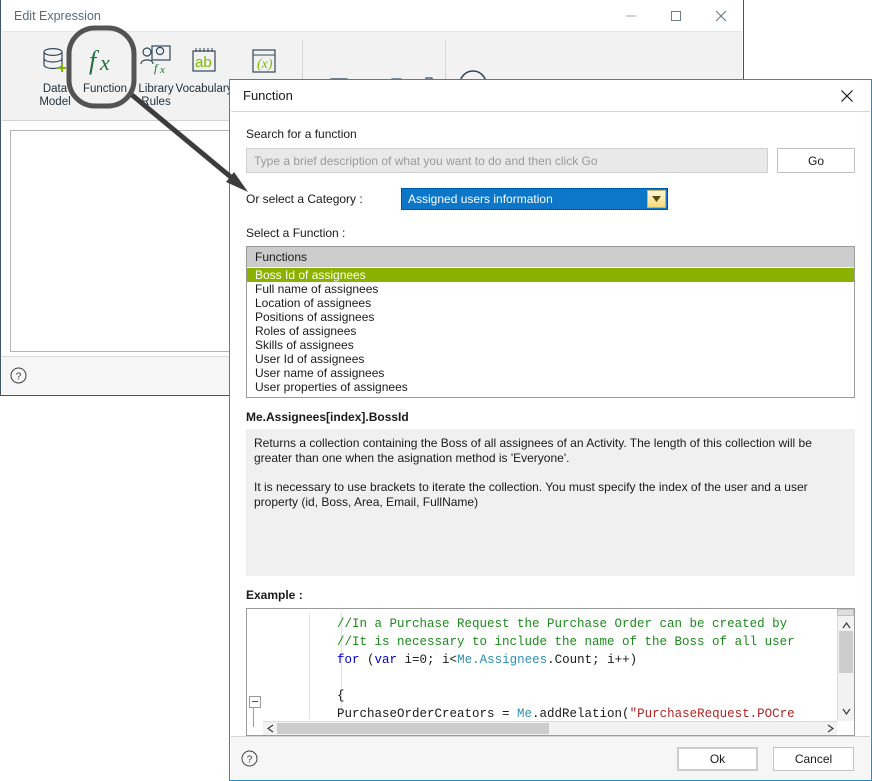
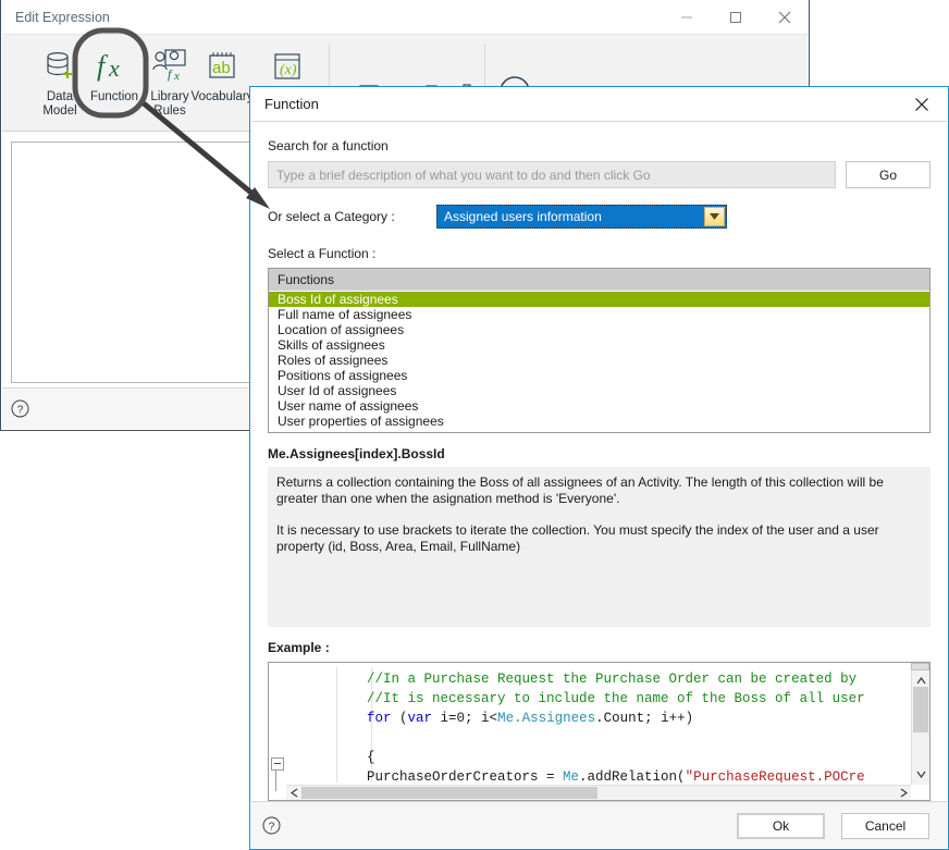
  Edit Expression
  Data
  Model
  f
  x
  Function
  f
  x
  Library
  Rules
  ab
  Vocabular
  (x)
  ?
  Function
  Search for a function
  Type a brief description of what you want to do and then click Go
  Go
  Or select a Category :
  Assigned users information
  Select a Function :
  Functions
  Boss Id of assignees
  Full name of assignees
  Location of assignees
- Positions of assignees
+ Skills of assignees
  Roles of assignees
- Skills of assignees
+ Positions of assignees
  User Id of assignees
  User name of assignees
  User properties of assignees
  Me.Assignees[index].BossId
  Returns a collection containing the Boss of all assignees of an Activity. The length of this collection will be greater than one when the asignation method is 'Everyone'.
  It is necessary to use brackets to iterate the collection. You must specify the index of the user and a user property (id, Boss, Area, Email, FullName)
  Example :
  //In a Purchase Request the Purchase Order can be created by
  //It is necessary to include the name of the Boss of all user
  for (var i=0; i<Me.Assignees.Count; i++)
  {
  PurchaseOrderCreators = Me.addRelation("PurchaseRequest.POCre
  ?
  Ok
  Cancel
